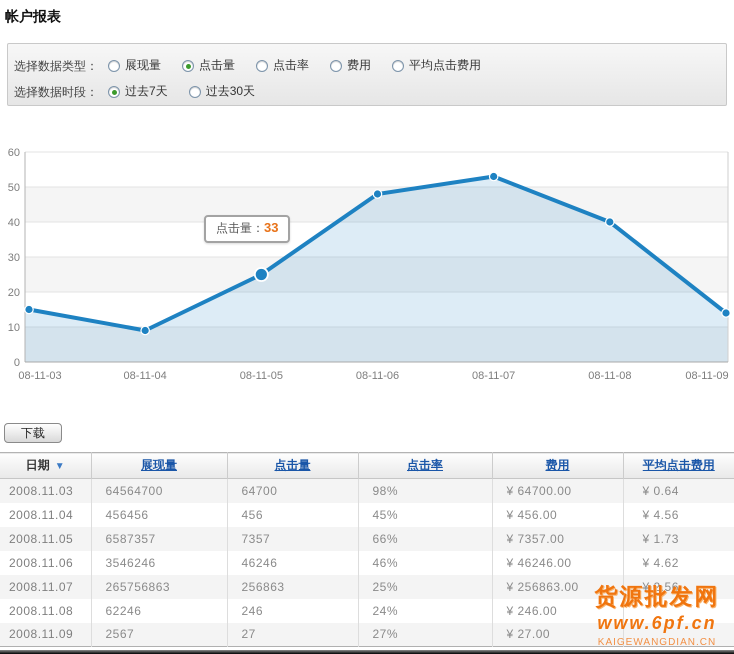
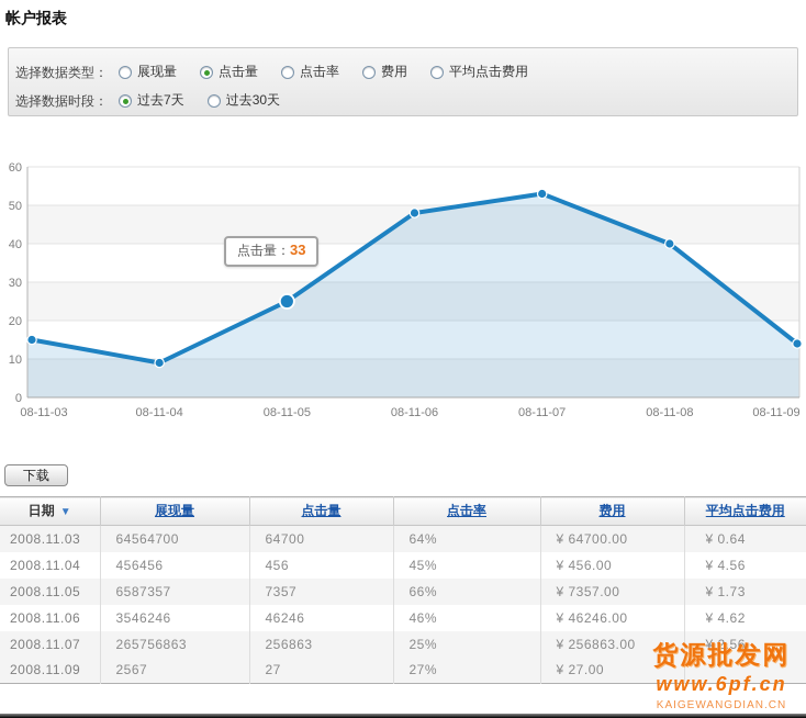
  帐户报表
  选择数据类型：
  展现量
  点击量
  点击率
  费用
  平均点击费用
  选择数据时段：
  过去7天
  过去30天
  0
  10
  20
  30
  40
  50
  60
  08-11-03
  08-11-04
  08-11-05
  08-11-06
  08-11-07
  08-11-08
  08-11-09
  点击量：33
  下载
  日期 ▼	展现量	点击量	点击率	费用	平均点击费用
- 2008.11.03	64564700	64700	98%	¥ 64700.00	¥ 0.64
+ 2008.11.03	64564700	64700	64%	¥ 64700.00	¥ 0.64
  2008.11.04	456456	456	45%	¥ 456.00	¥ 4.56
  2008.11.05	6587357	7357	66%	¥ 7357.00	¥ 1.73
  2008.11.06	3546246	46246	46%	¥ 46246.00	¥ 4.62
  2008.11.07	265756863	256863	25%	¥ 256863.00	¥ 2.56
- 2008.11.08	62246	246	24%	¥ 246.00
  2008.11.09	2567	27	27%	¥ 27.00
  货源批发网
  www.6pf.cn
  KAIGEWANGDIAN.CN
